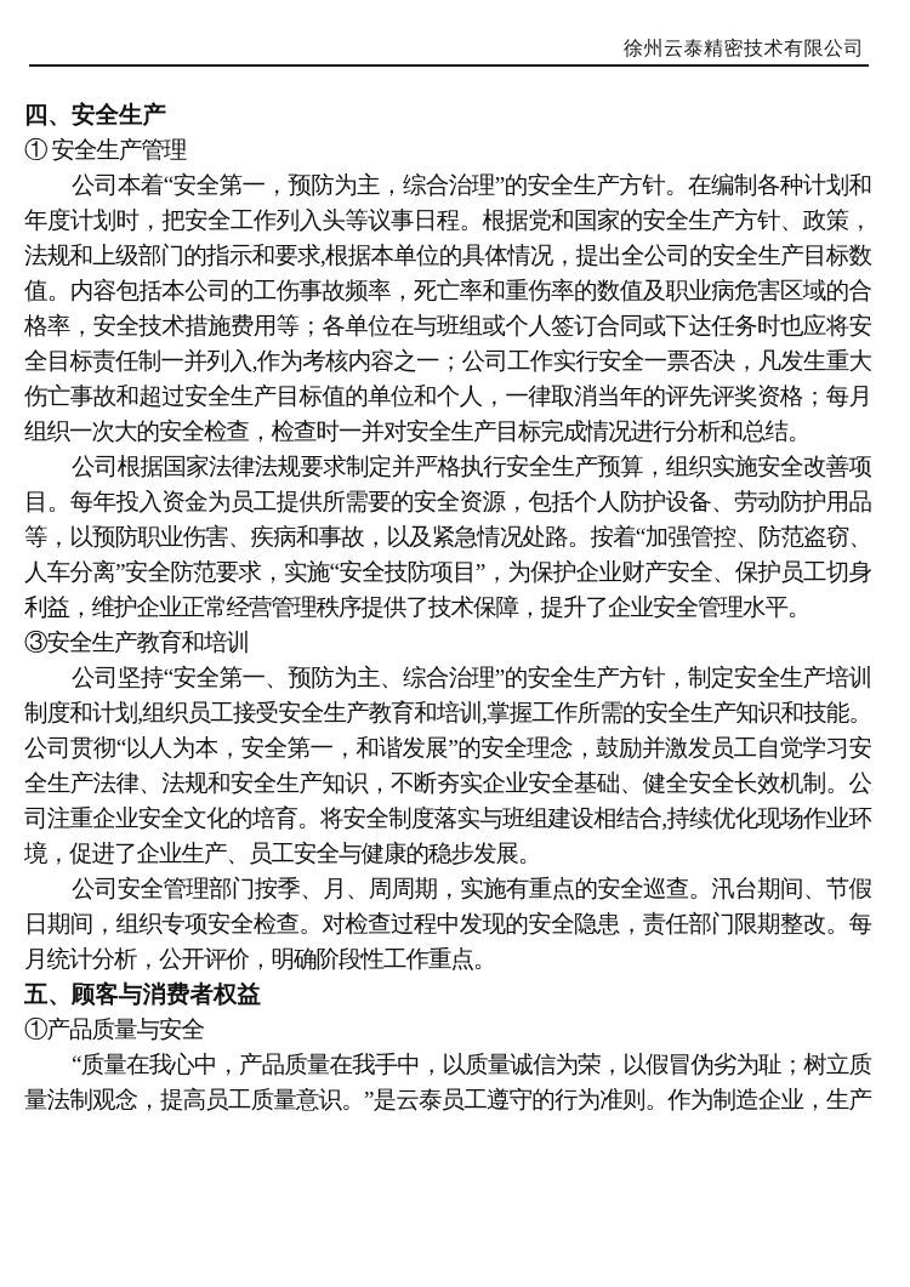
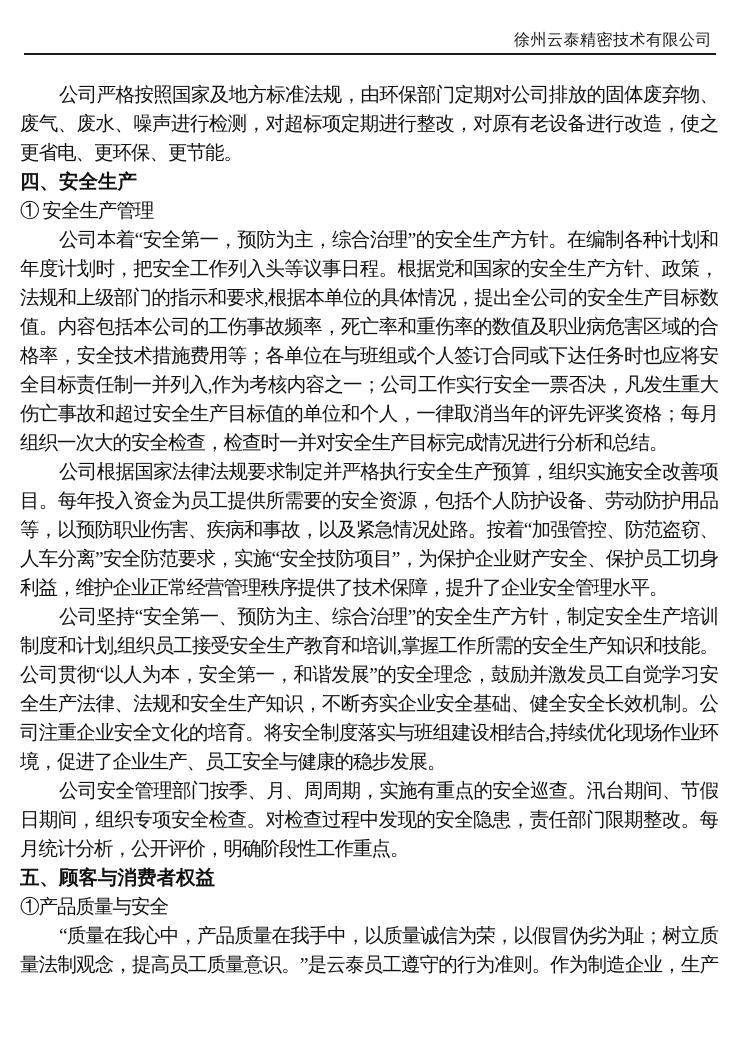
  徐州云泰精密技术有限公司
+ 公司严格按照国家及地方标准法规，由环保部门定期对公司排放的固体废弃物、废气、废水、噪声进行检测，对超标项定期进行整改，对原有老设备进行改造，使之更省电、更环保、更节能。
  四、安全生产
  ① 安全生产管理
  公司本着“安全第一，预防为主，综合治理”的安全生产方针。在编制各种计划和年度计划时，把安全工作列入头等议事日程。根据党和国家的安全生产方针、政策，法规和上级部门的指示和要求,根据本单位的具体情况，提出全公司的安全生产目标数值。内容包括本公司的工伤事故频率，死亡率和重伤率的数值及职业病危害区域的合格率，安全技术措施费用等；各单位在与班组或个人签订合同或下达任务时也应将安全目标责任制一并列入,作为考核内容之一；公司工作实行安全一票否决，凡发生重大伤亡事故和超过安全生产目标值的单位和个人，一律取消当年的评先评奖资格；每月组织一次大的安全检查，检查时一并对安全生产目标完成情况进行分析和总结。
  公司根据国家法律法规要求制定并严格执行安全生产预算，组织实施安全改善项目。每年投入资金为员工提供所需要的安全资源，包括个人防护设备、劳动防护用品等，以预防职业伤害、疾病和事故，以及紧急情况处路。按着“加强管控、防范盗窃、人车分离”安全防范要求，实施“安全技防项目”，为保护企业财产安全、保护员工切身利益，维护企业正常经营管理秩序提供了技术保障，提升了企业安全管理水平。
- ③安全生产教育和培训
  公司坚持“安全第一、预防为主、综合治理”的安全生产方针，制定安全生产培训制度和计划,组织员工接受安全生产教育和培训,掌握工作所需的安全生产知识和技能。公司贯彻“以人为本，安全第一，和谐发展”的安全理念，鼓励并激发员工自觉学习安全生产法律、法规和安全生产知识，不断夯实企业安全基础、健全安全长效机制。公司注重企业安全文化的培育。将安全制度落实与班组建设相结合,持续优化现场作业环境，促进了企业生产、员工安全与健康的稳步发展。
  公司安全管理部门按季、月、周周期，实施有重点的安全巡查。汛台期间、节假日期间，组织专项安全检查。对检查过程中发现的安全隐患，责任部门限期整改。每月统计分析，公开评价，明确阶段性工作重点。
  五、顾客与消费者权益
  ①产品质量与安全
  “质量在我心中，产品质量在我手中，以质量诚信为荣，以假冒伪劣为耻；树立质量法制观念，提高员工质量意识。”是云泰员工遵守的行为准则。作为制造企业，生产
